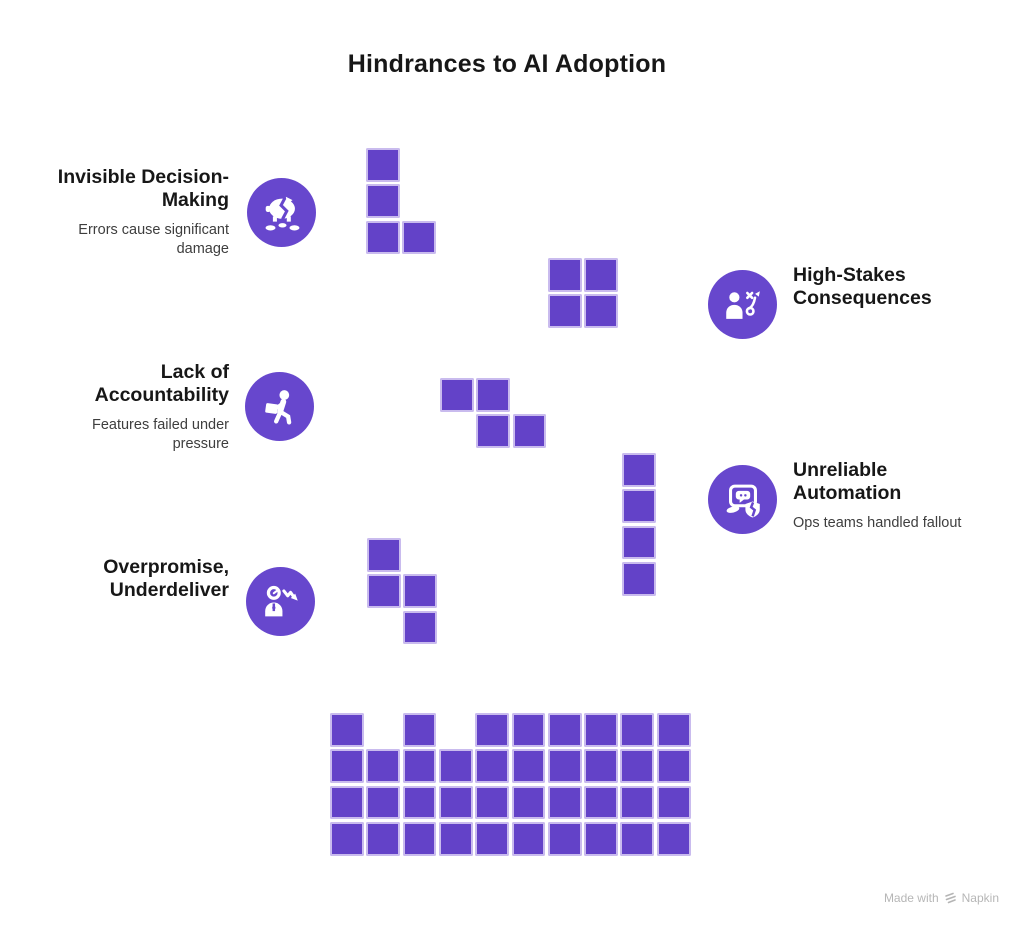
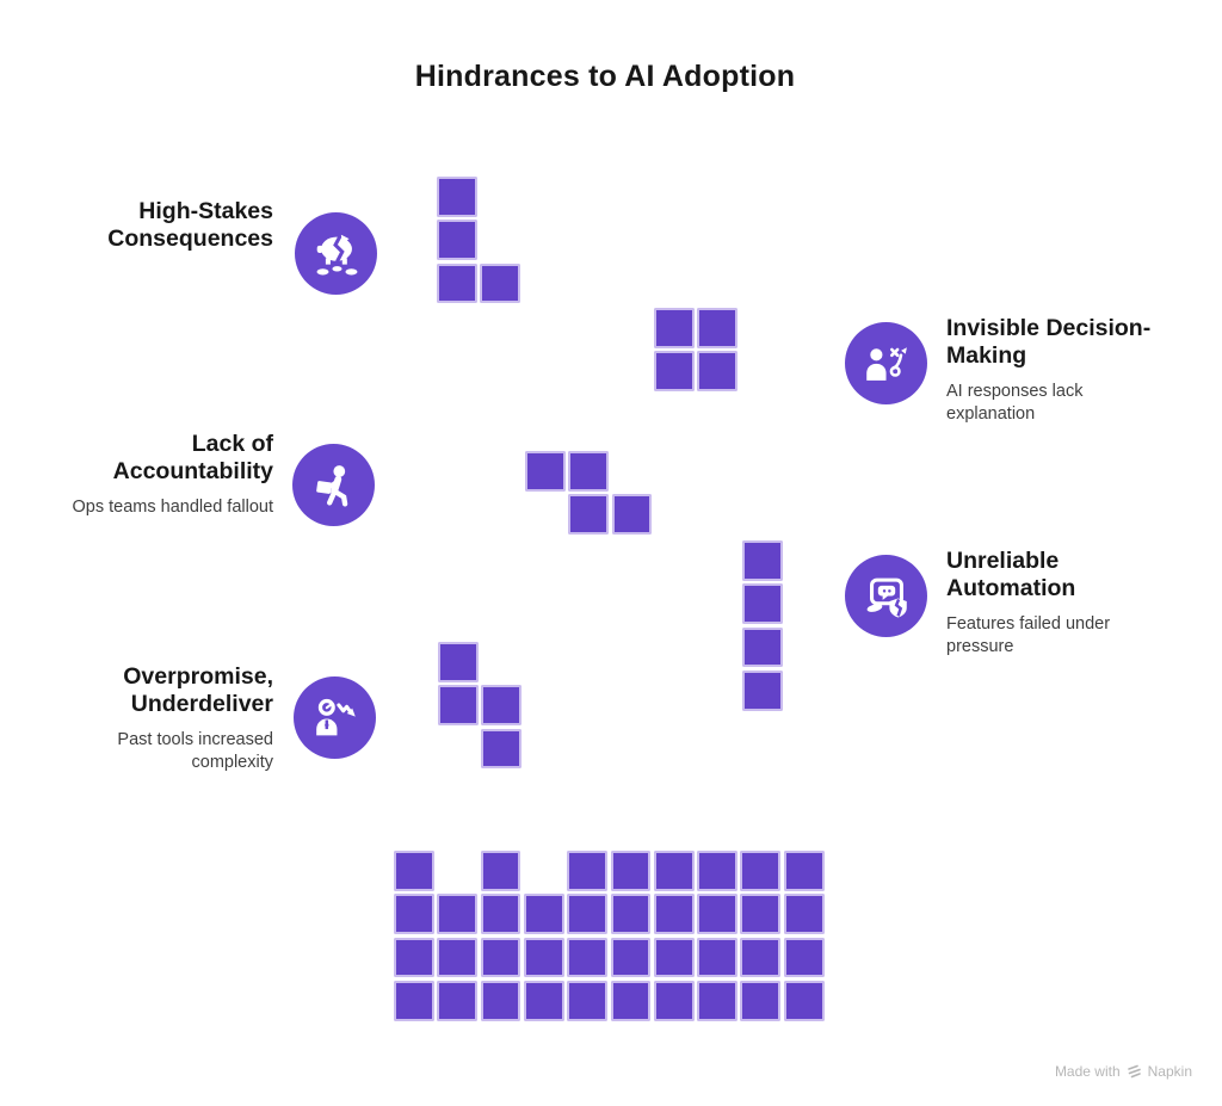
  Hindrances to AI Adoption
- Invisible Decision-Making
+ High-Stakes Consequences
- Errors cause significant damage
- High-Stakes Consequences
+ Invisible Decision-Making
+ AI responses lack explanation
  Lack of Accountability
- Features failed under pressure
+ Ops teams handled fallout
  Unreliable Automation
- Ops teams handled fallout
+ Features failed under pressure
  Overpromise, Underdeliver
+ Past tools increased complexity
  Made with
  Napkin
